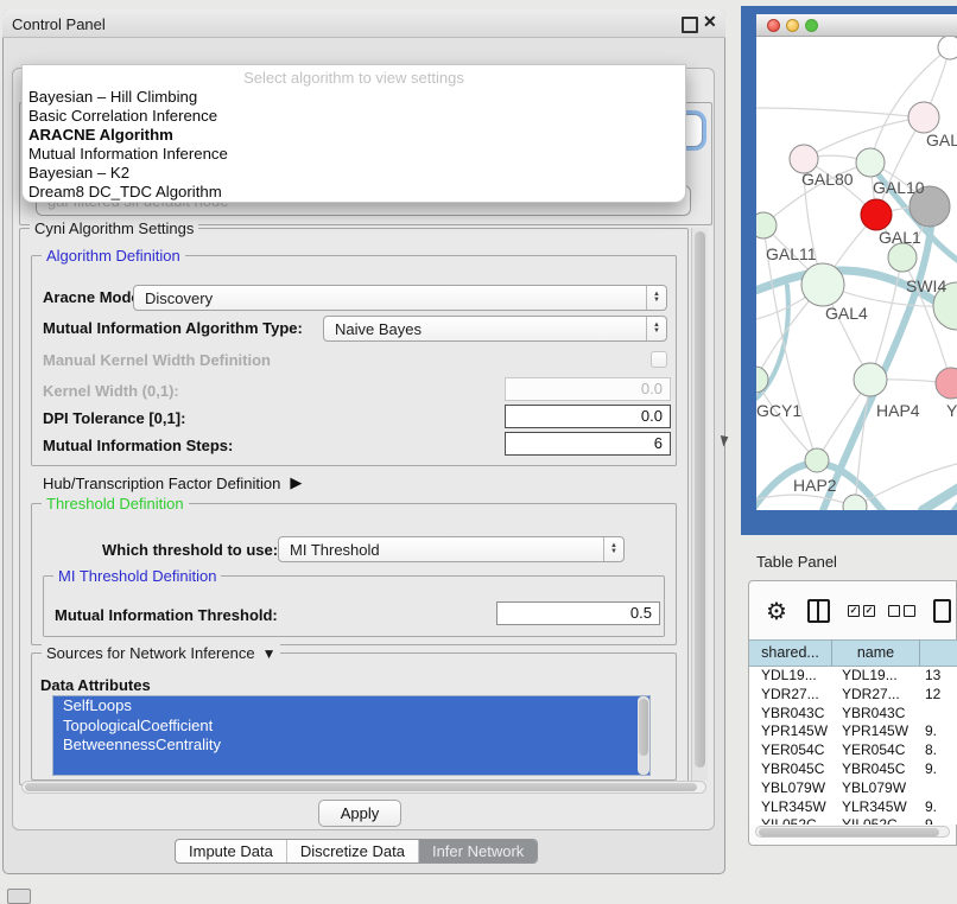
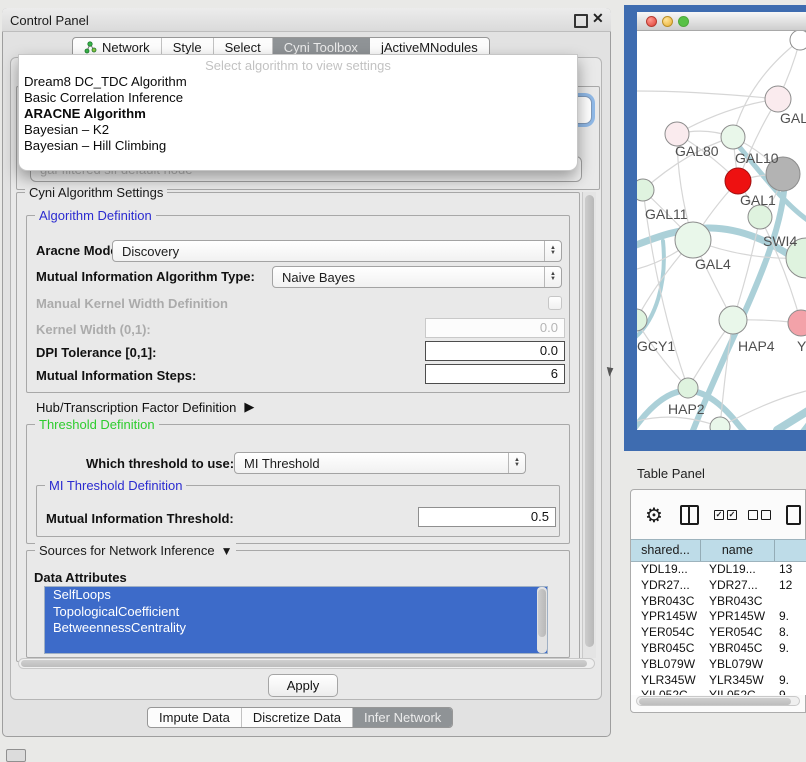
  Control Panel
  ✕
+ Network
+ Style
+ Select
+ Cyni Toolbox
+ jActiveMNodules
  Select algorithm to view settings
- Bayesian – Hill Climbing
+ Dream8 DC_TDC Algorithm
  Basic Correlation Inference
  ARACNE Algorithm
- Mutual Information Inference
  Bayesian – K2
- Dream8 DC_TDC Algorithm
+ Bayesian – Hill Climbing
  Cyni Algorithm Settings
  Algorithm Definition
  Aracne Mod
  Discovery
  Mutual Information Algorithm Type:
  Naive Bayes
  Manual Kernel Width Definition
  Kernel Width (0,1):
  0.0
  DPI Tolerance [0,1]:
  0.0
  Mutual Information Steps:
  6
  Hub/Transcription Factor Definition
  ▶
  Threshold Definition
  Which threshold to use:
  MI Threshold
  MI Threshold Definition
  Mutual Information Threshold:
  0.5
  Sources for Network Inference
  ▼
  Data Attributes
  SelfLoops
  TopologicalCoefficient
  BetweennessCentrality
  Apply
  Impute Data
  Discretize Data
  Infer Network
  GAL
  GAL80
  GAL10
  GAL1
  GAL11
  SWI4
  GAL4
  GCY1
  HAP4
  Y
  HAP2
  Table Panel
  ⚙
  ✓
  ✓
  shared...
  name
  YDL19...
  YDL19...
  13
  YDR27...
  YDR27...
  12
  YBR043C
  YBR043C
  YPR145W
  YPR145W
  9.
  YER054C
  YER054C
  8.
  YBR045C
  YBR045C
  9.
  YBL079W
  YBL079W
  YLR345W
  YLR345W
  9.
